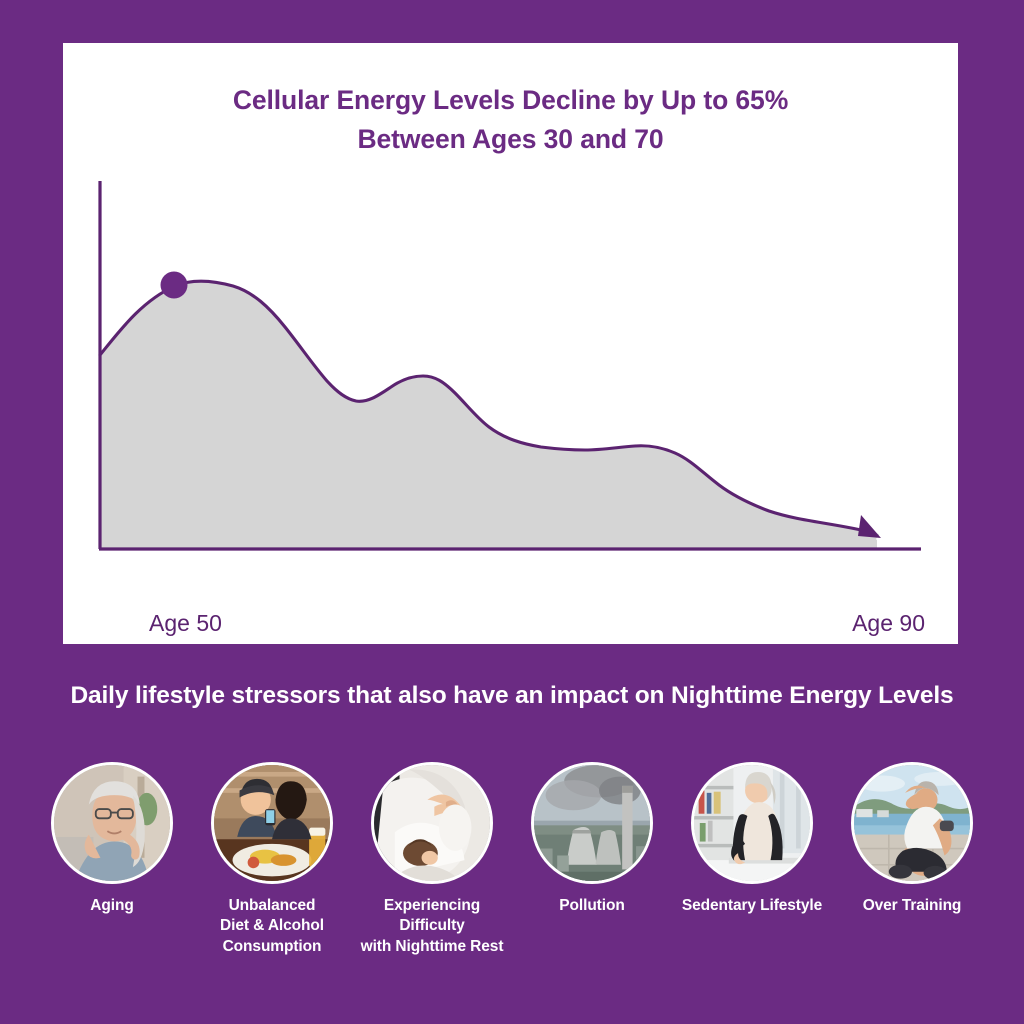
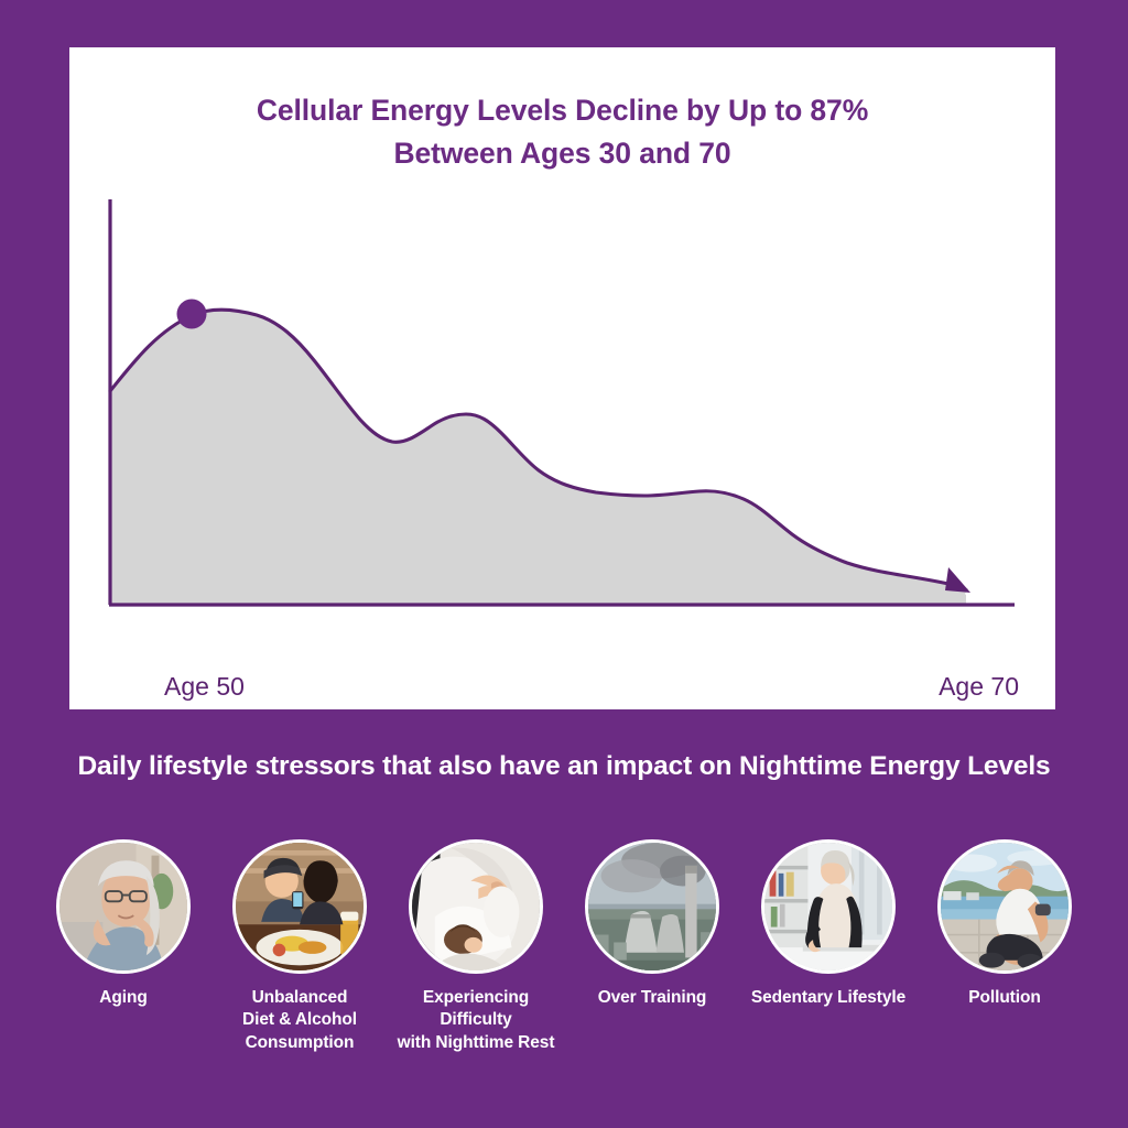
- Cellular Energy Levels Decline by Up to 65%
+ Cellular Energy Levels Decline by Up to 87%
  Between Ages 30 and 70
  Age 50
- Age 90
+ Age 70
  Daily lifestyle stressors that also have an impact on Nighttime Energy Levels
  Aging
  Unbalanced
  Diet & Alcohol
  Consumption
  Experiencing Difficulty
  with Nighttime Rest
- Pollution
+ Over Training
  Sedentary Lifestyle
- Over Training
+ Pollution
